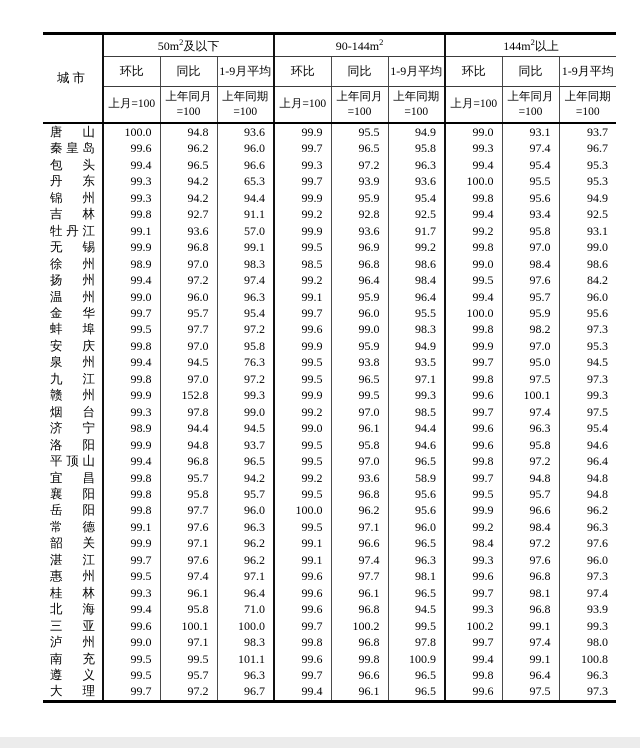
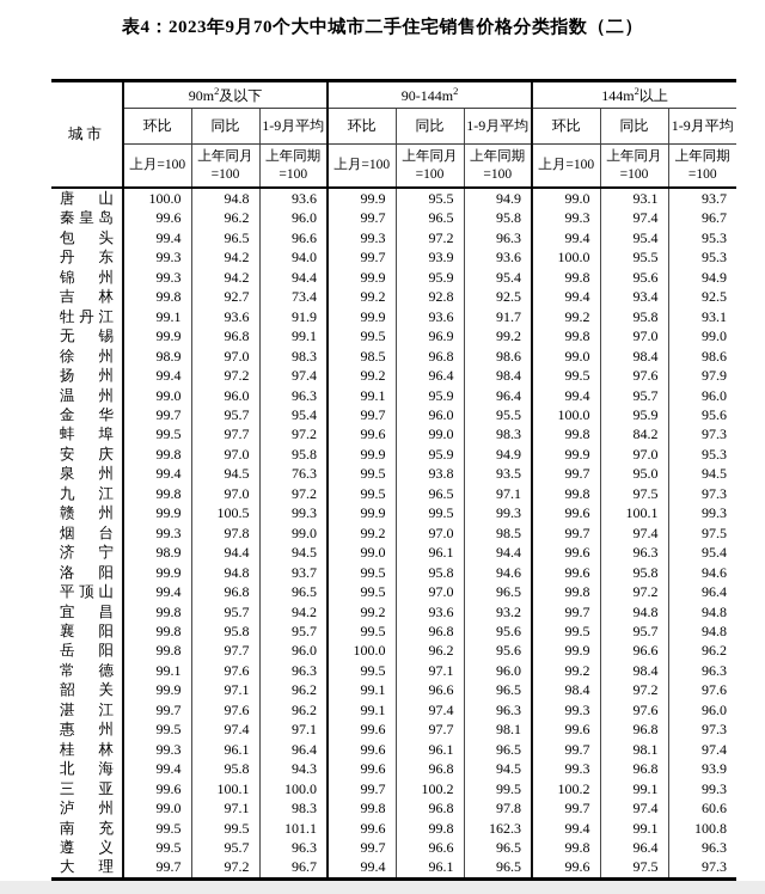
+ 表4：2023年9月70个大中城市二手住宅销售价格分类指数（二）
- 城市	50m2及以下	90-144m2	144m2以上
+ 城市	90m2及以下	90-144m2	144m2以上
  环比	同比	1-9月平均	环比	同比	1-9月平均	环比	同比	1-9月平均
  上月=100	上年同月=100	上年同期=100	上月=100	上年同月=100	上年同期=100	上月=100	上年同月=100	上年同期=100
  唐 山	100.0	94.8	93.6	99.9	95.5	94.9	99.0	93.1	93.7
  秦 皇 岛	99.6	96.2	96.0	99.7	96.5	95.8	99.3	97.4	96.7
  包 头	99.4	96.5	96.6	99.3	97.2	96.3	99.4	95.4	95.3
- 丹 东	99.3	94.2	65.3	99.7	93.9	93.6	100.0	95.5	95.3
+ 丹 东	99.3	94.2	94.0	99.7	93.9	93.6	100.0	95.5	95.3
  锦 州	99.3	94.2	94.4	99.9	95.9	95.4	99.8	95.6	94.9
- 吉 林	99.8	92.7	91.1	99.2	92.8	92.5	99.4	93.4	92.5
+ 吉 林	99.8	92.7	73.4	99.2	92.8	92.5	99.4	93.4	92.5
- 牡 丹 江	99.1	93.6	57.0	99.9	93.6	91.7	99.2	95.8	93.1
+ 牡 丹 江	99.1	93.6	91.9	99.9	93.6	91.7	99.2	95.8	93.1
  无 锡	99.9	96.8	99.1	99.5	96.9	99.2	99.8	97.0	99.0
  徐 州	98.9	97.0	98.3	98.5	96.8	98.6	99.0	98.4	98.6
- 扬 州	99.4	97.2	97.4	99.2	96.4	98.4	99.5	97.6	84.2
+ 扬 州	99.4	97.2	97.4	99.2	96.4	98.4	99.5	97.6	97.9
  温 州	99.0	96.0	96.3	99.1	95.9	96.4	99.4	95.7	96.0
  金 华	99.7	95.7	95.4	99.7	96.0	95.5	100.0	95.9	95.6
- 蚌 埠	99.5	97.7	97.2	99.6	99.0	98.3	99.8	98.2	97.3
+ 蚌 埠	99.5	97.7	97.2	99.6	99.0	98.3	99.8	84.2	97.3
  安 庆	99.8	97.0	95.8	99.9	95.9	94.9	99.9	97.0	95.3
  泉 州	99.4	94.5	76.3	99.5	93.8	93.5	99.7	95.0	94.5
  九 江	99.8	97.0	97.2	99.5	96.5	97.1	99.8	97.5	97.3
- 赣 州	99.9	152.8	99.3	99.9	99.5	99.3	99.6	100.1	99.3
+ 赣 州	99.9	100.5	99.3	99.9	99.5	99.3	99.6	100.1	99.3
  烟 台	99.3	97.8	99.0	99.2	97.0	98.5	99.7	97.4	97.5
  济 宁	98.9	94.4	94.5	99.0	96.1	94.4	99.6	96.3	95.4
  洛 阳	99.9	94.8	93.7	99.5	95.8	94.6	99.6	95.8	94.6
  平 顶 山	99.4	96.8	96.5	99.5	97.0	96.5	99.8	97.2	96.4
- 宜 昌	99.8	95.7	94.2	99.2	93.6	58.9	99.7	94.8	94.8
+ 宜 昌	99.8	95.7	94.2	99.2	93.6	93.2	99.7	94.8	94.8
  襄 阳	99.8	95.8	95.7	99.5	96.8	95.6	99.5	95.7	94.8
  岳 阳	99.8	97.7	96.0	100.0	96.2	95.6	99.9	96.6	96.2
  常 德	99.1	97.6	96.3	99.5	97.1	96.0	99.2	98.4	96.3
  韶 关	99.9	97.1	96.2	99.1	96.6	96.5	98.4	97.2	97.6
  湛 江	99.7	97.6	96.2	99.1	97.4	96.3	99.3	97.6	96.0
  惠 州	99.5	97.4	97.1	99.6	97.7	98.1	99.6	96.8	97.3
  桂 林	99.3	96.1	96.4	99.6	96.1	96.5	99.7	98.1	97.4
- 北 海	99.4	95.8	71.0	99.6	96.8	94.5	99.3	96.8	93.9
+ 北 海	99.4	95.8	94.3	99.6	96.8	94.5	99.3	96.8	93.9
  三 亚	99.6	100.1	100.0	99.7	100.2	99.5	100.2	99.1	99.3
- 泸 州	99.0	97.1	98.3	99.8	96.8	97.8	99.7	97.4	98.0
+ 泸 州	99.0	97.1	98.3	99.8	96.8	97.8	99.7	97.4	60.6
- 南 充	99.5	99.5	101.1	99.6	99.8	100.9	99.4	99.1	100.8
+ 南 充	99.5	99.5	101.1	99.6	99.8	162.3	99.4	99.1	100.8
  遵 义	99.5	95.7	96.3	99.7	96.6	96.5	99.8	96.4	96.3
  大 理	99.7	97.2	96.7	99.4	96.1	96.5	99.6	97.5	97.3
